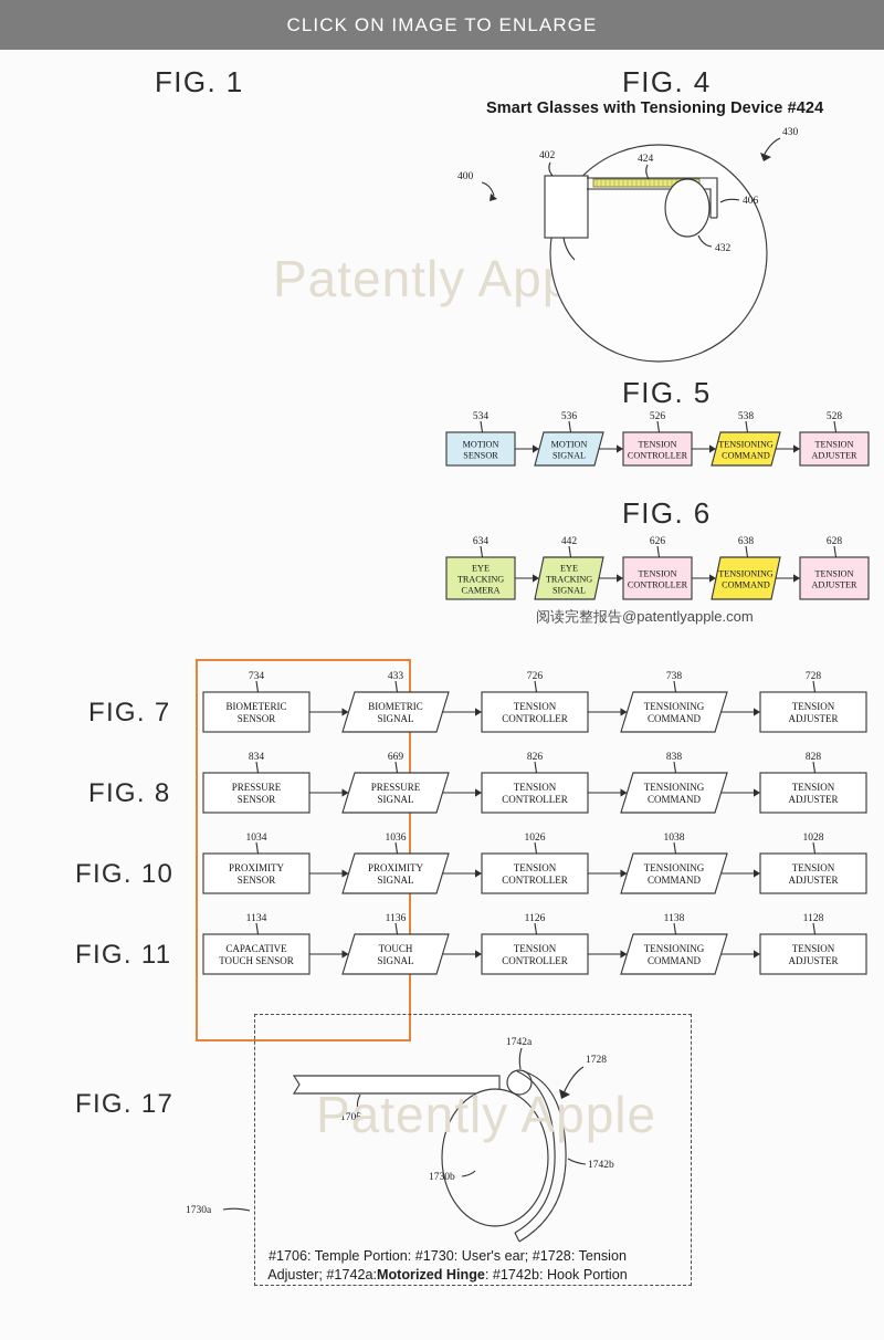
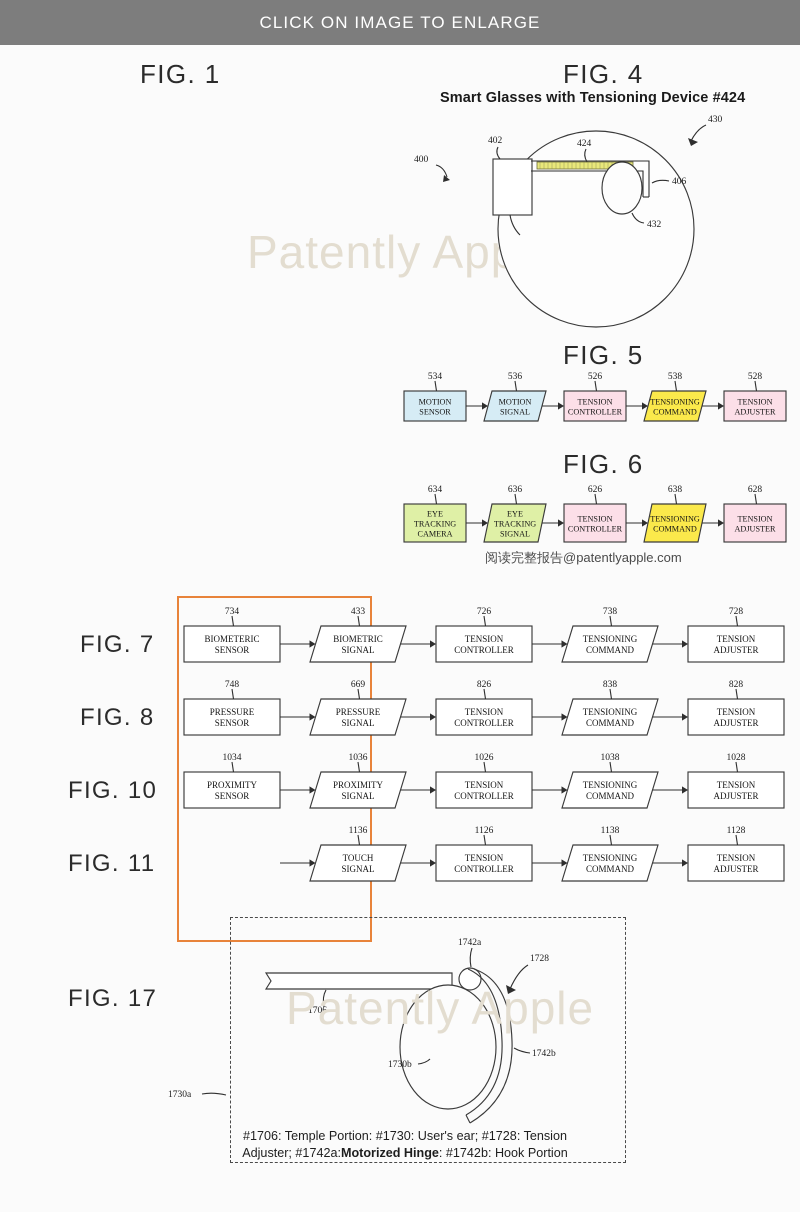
  CLICK ON IMAGE TO ENLARGE
  FIG. 1
  Patently Ap
  FIG. 4
  Smart Glasses with Tensioning Device #424
  400
  402
  424
  430
  406
  432
  FIG. 5
  MOTION
  SENSOR
  534
  MOTION
  SIGNAL
  536
  TENSION
  CONTROLLER
  526
  TENSIONING
  COMMAND
  538
  TENSION
  ADJUSTER
  528
  FIG. 6
  EYE
  TRACKING
  CAMERA
  634
  EYE
  TRACKING
  SIGNAL
- 442
+ 636
  TENSION
  CONTROLLER
  626
  TENSIONING
  COMMAND
  638
  TENSION
  ADJUSTER
  628
  阅读完整报告@patentlyapple.com
  FIG. 7
  BIOMETERIC
  SENSOR
  734
  BIOMETRIC
  SIGNAL
  433
  TENSION
  CONTROLLER
  726
  TENSIONING
  COMMAND
  738
  TENSION
  ADJUSTER
  728
  FIG. 8
  PRESSURE
  SENSOR
- 834
+ 748
  PRESSURE
  SIGNAL
  669
  TENSION
  CONTROLLER
  826
  TENSIONING
  COMMAND
  838
  TENSION
  ADJUSTER
  828
  FIG. 10
  PROXIMITY
  SENSOR
  1034
  PROXIMITY
  SIGNAL
  1036
  TENSION
  CONTROLLER
  1026
  TENSIONING
  COMMAND
  1038
  TENSION
  ADJUSTER
  1028
  FIG. 11
- CAPACATIVE
- TOUCH SENSOR
- 1134
  TOUCH
  SIGNAL
  1136
  TENSION
  CONTROLLER
  1126
  TENSIONING
  COMMAND
  1138
  TENSION
  ADJUSTER
  1128
  FIG. 17
  1742a
  1728
  1706
  1730b
  1742b
  1730a
  Patently Apple
  #1706: Temple Portion: #1730: User's ear; #1728: Tension
  Adjuster; #1742a:Motorized Hinge: #1742b: Hook Portion
